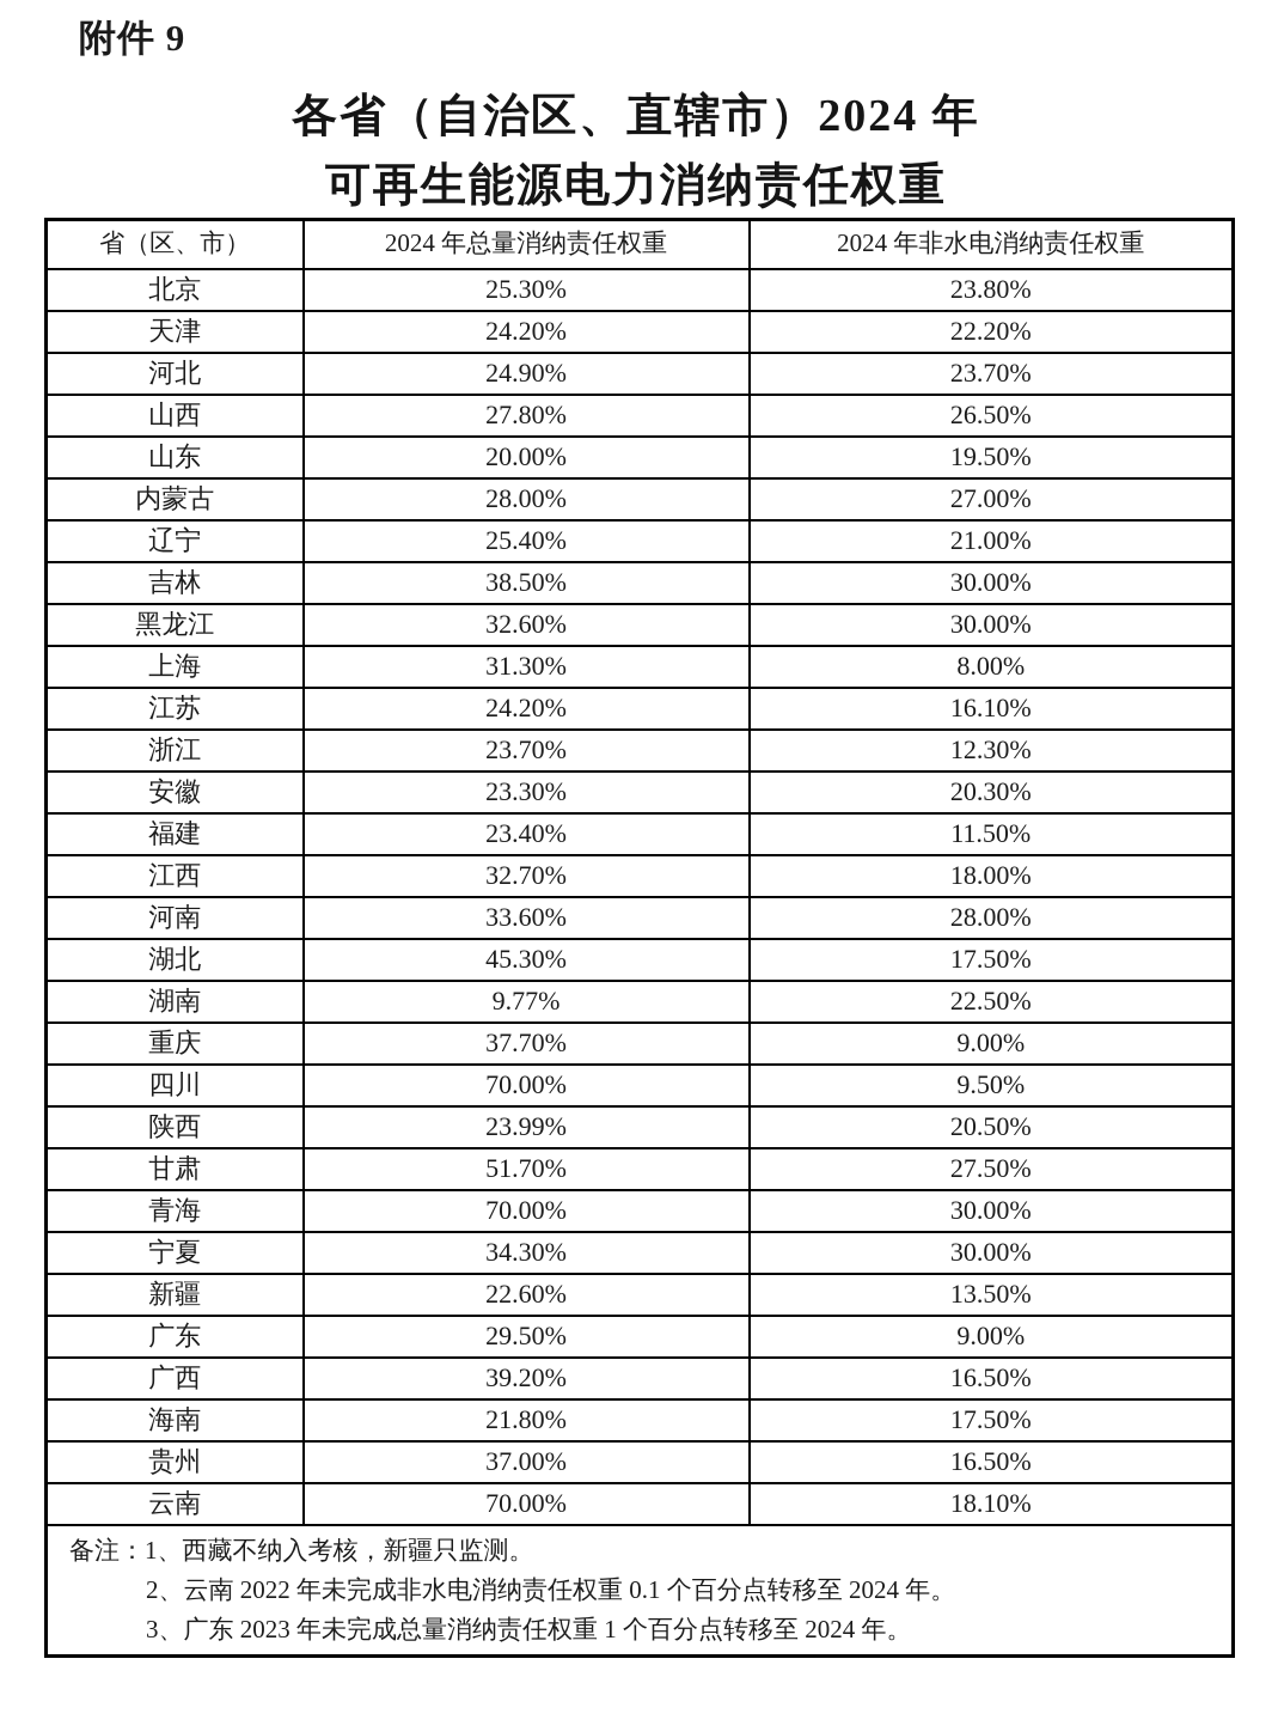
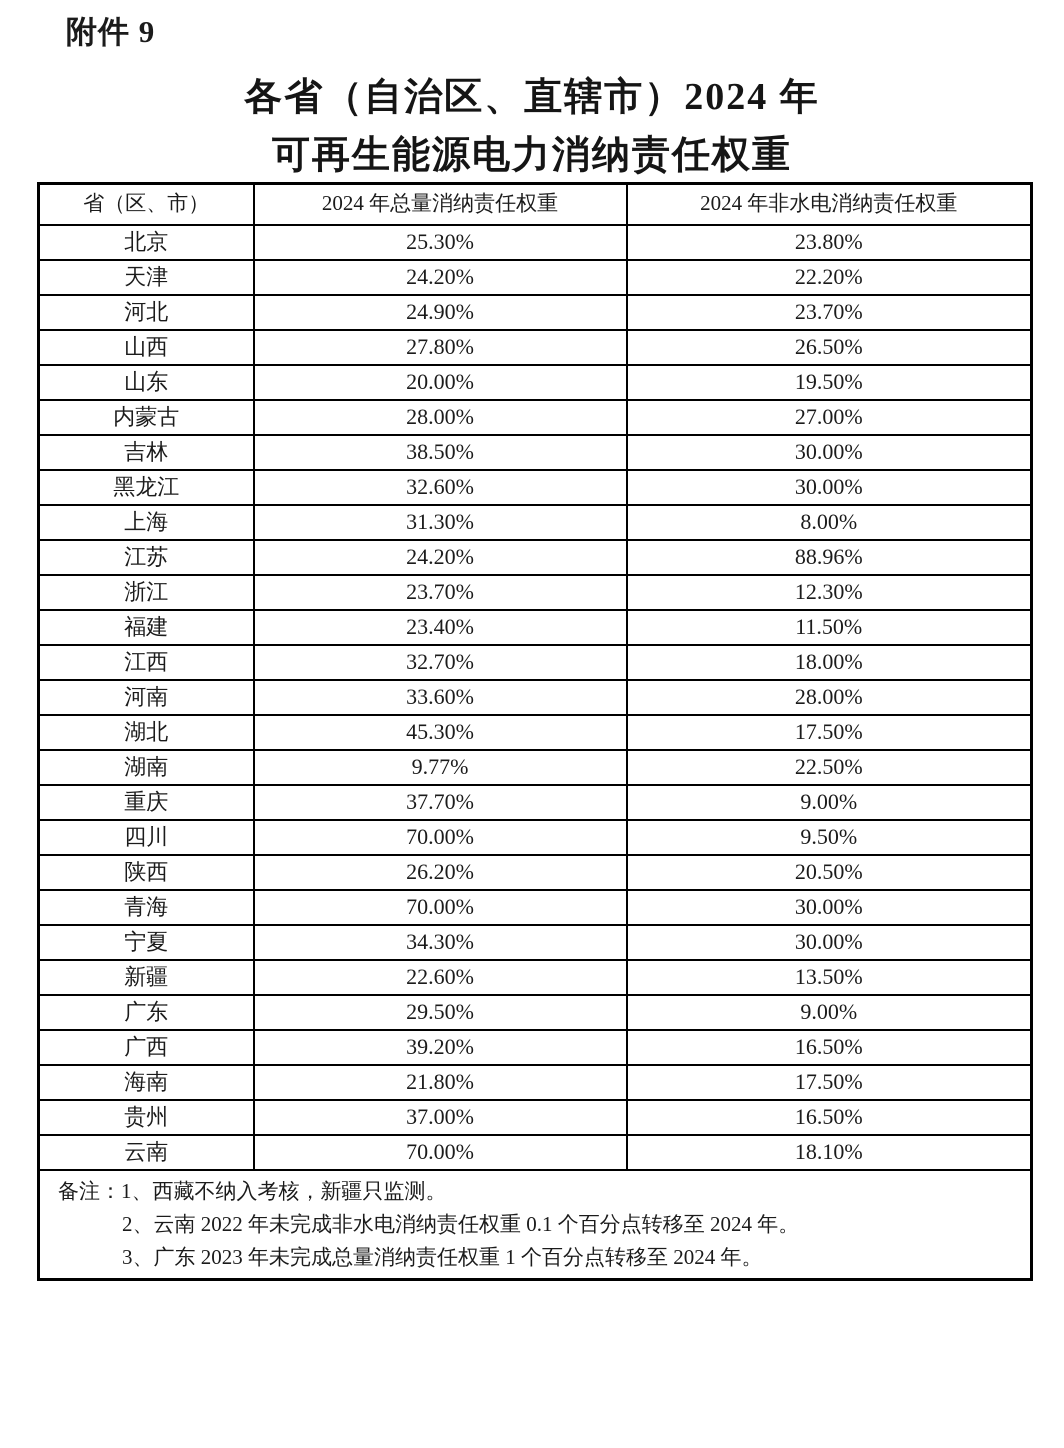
  附件 9
  各省（自治区、直辖市）2024 年
  可再生能源电力消纳责任权重
  省（区、市）	2024 年总量消纳责任权重	2024 年非水电消纳责任权重
  北京	25.30%	23.80%
  天津	24.20%	22.20%
  河北	24.90%	23.70%
  山西	27.80%	26.50%
  山东	20.00%	19.50%
  内蒙古	28.00%	27.00%
- 辽宁	25.40%	21.00%
  吉林	38.50%	30.00%
  黑龙江	32.60%	30.00%
  上海	31.30%	8.00%
- 江苏	24.20%	16.10%
+ 江苏	24.20%	88.96%
  浙江	23.70%	12.30%
- 安徽	23.30%	20.30%
  福建	23.40%	11.50%
  江西	32.70%	18.00%
  河南	33.60%	28.00%
  湖北	45.30%	17.50%
  湖南	9.77%	22.50%
  重庆	37.70%	9.00%
  四川	70.00%	9.50%
- 陕西	23.99%	20.50%
+ 陕西	26.20%	20.50%
- 甘肃	51.70%	27.50%
  青海	70.00%	30.00%
  宁夏	34.30%	30.00%
  新疆	22.60%	13.50%
  广东	29.50%	9.00%
  广西	39.20%	16.50%
  海南	21.80%	17.50%
  贵州	37.00%	16.50%
  云南	70.00%	18.10%
  备注：1、西藏不纳入考核，新疆只监测。2、云南 2022 年未完成非水电消纳责任权重 0.1 个百分点转移至 2024 年。3、广东 2023 年未完成总量消纳责任权重 1 个百分点转移至 2024 年。
